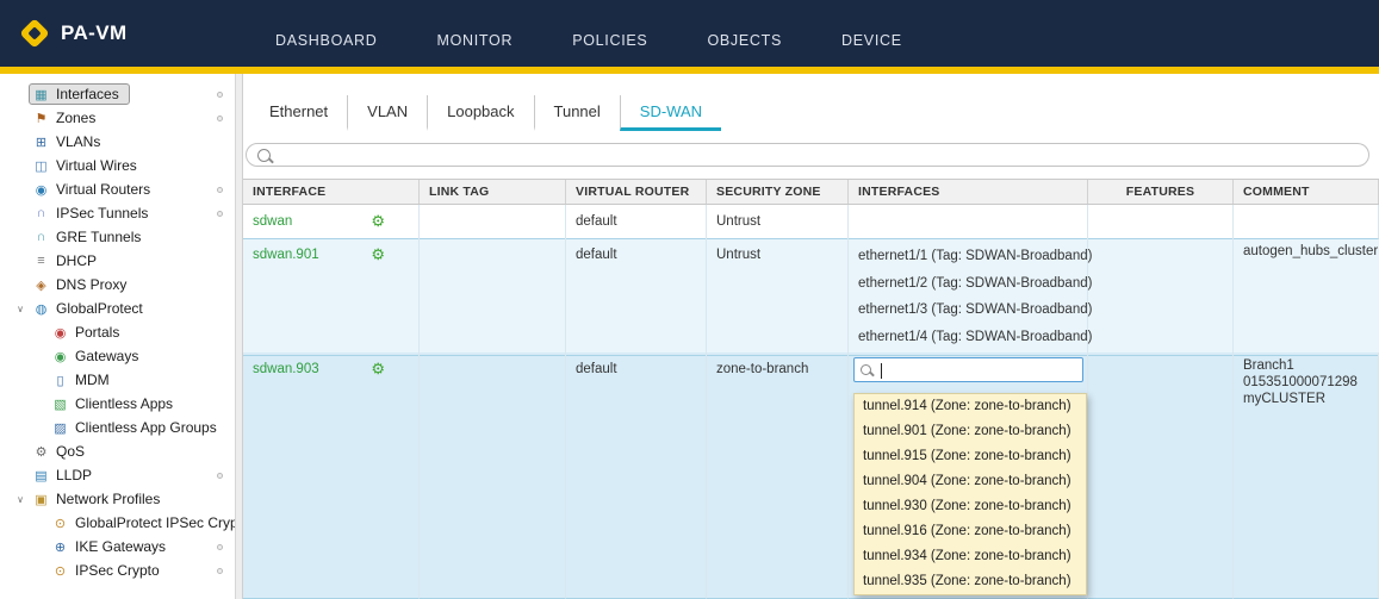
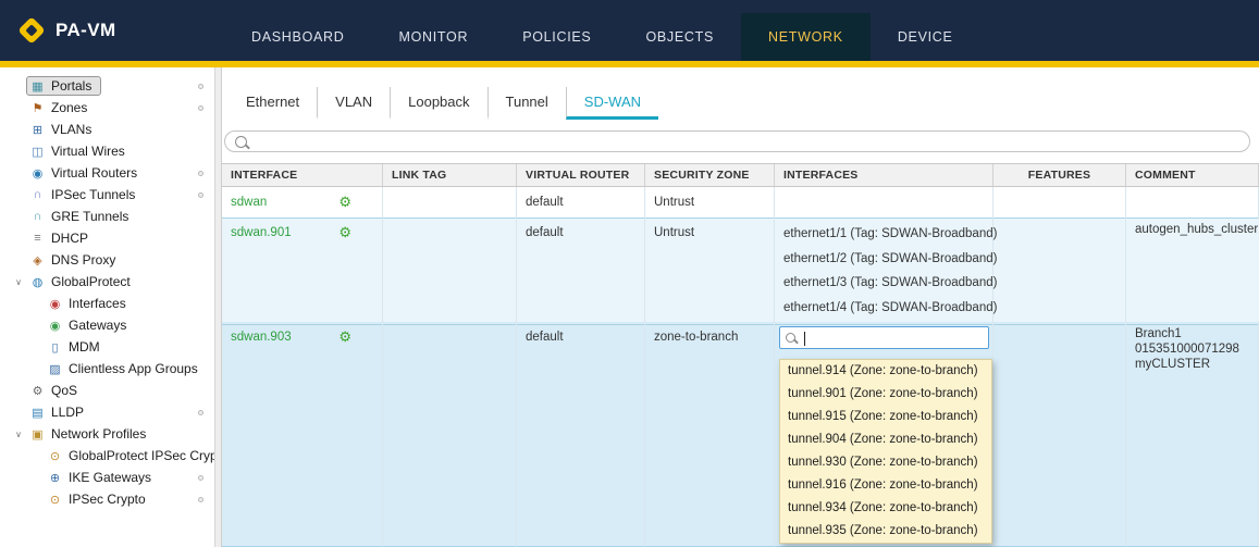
  PA-VM
  DASHBOARD
  MONITOR
  POLICIES
  OBJECTS
+ NETWORK
  DEVICE
  ▦
- Interfaces
+ Portals
  ⚑
  Zones
  ⊞
  VLANs
  ◫
  Virtual Wires
  ◉
  Virtual Routers
  ∩
  IPSec Tunnels
  ∩
  GRE Tunnels
  ≡
  DHCP
  ◈
  DNS Proxy
  ∨
  ◍
  GlobalProtect
  ◉
- Portals
+ Interfaces
  ◉
  Gateways
  ▯
  MDM
- ▧
- Clientless Apps
  ▨
  Clientless App Groups
  ⚙
  QoS
  ▤
  LLDP
  ∨
  ▣
  Network Profiles
  ⊙
  GlobalProtect IPSec Cry
  ⊕
  IKE Gateways
  ⊙
  IPSec Crypto
  Ethernet
  VLAN
  Loopback
  Tunnel
  SD-WAN
  INTERFACE
  LINK TAG
  VIRTUAL ROUTER
  SECURITY ZONE
  INTERFACES
  FEATURES
  COMMENT
  sdwan
  ⚙
  default
  Untrust
  sdwan.901
  ⚙
  default
  Untrust
  ethernet1/1 (Tag: SDWAN-Broadband
  ethernet1/2 (Tag: SDWAN-Broadband
  ethernet1/3 (Tag: SDWAN-Broadband
  ethernet1/4 (Tag: SDWAN-Broadband
  autogen_hubs_cluster
  sdwan.903
  ⚙
  default
  zone-to-branch
  tunnel.914 (Zone: zone-to-branch)
  tunnel.901 (Zone: zone-to-branch)
  tunnel.915 (Zone: zone-to-branch)
  tunnel.904 (Zone: zone-to-branch)
  tunnel.930 (Zone: zone-to-branch)
  tunnel.916 (Zone: zone-to-branch)
  tunnel.934 (Zone: zone-to-branch)
  tunnel.935 (Zone: zone-to-branch)
  Branch1
  015351000071298
  myCLUSTER
